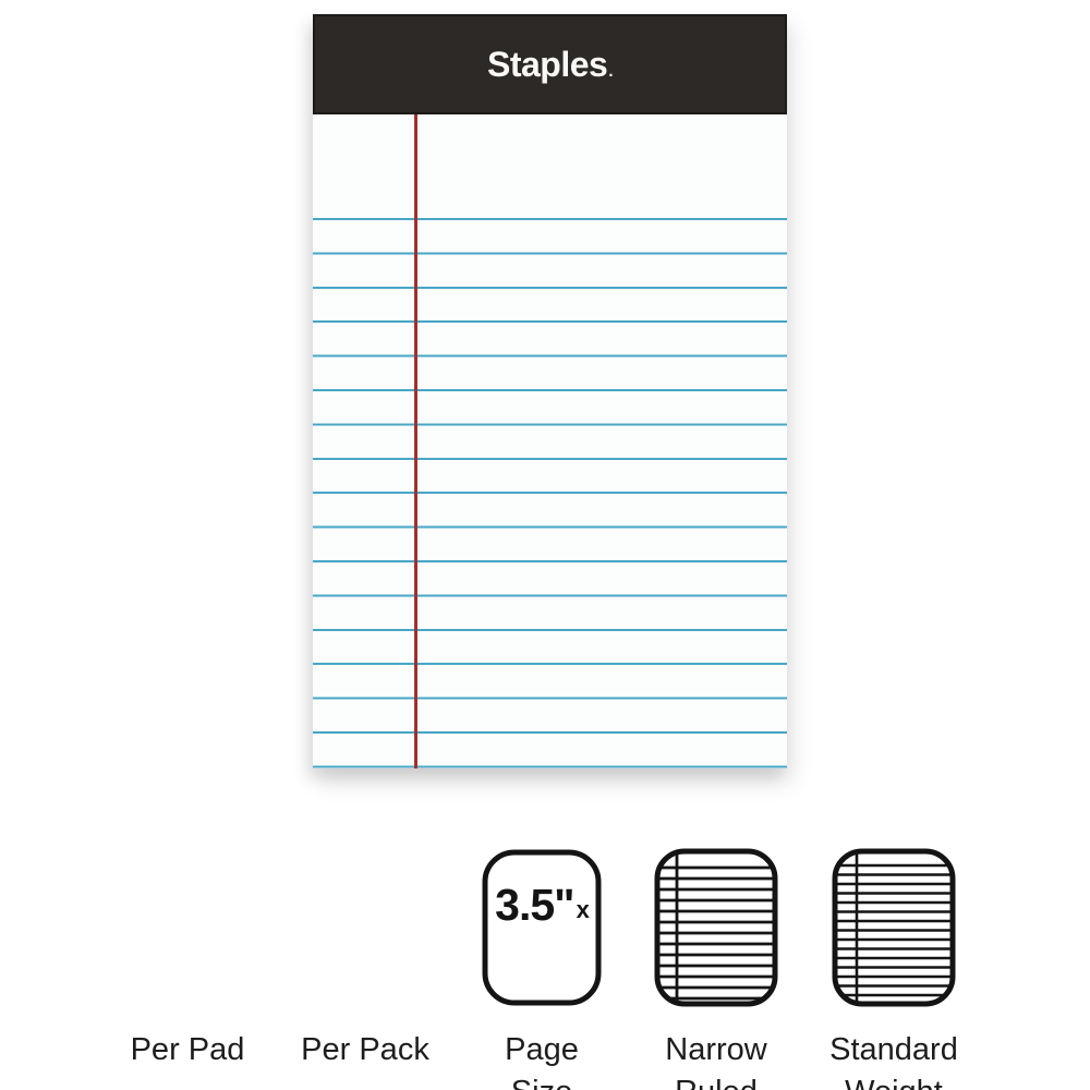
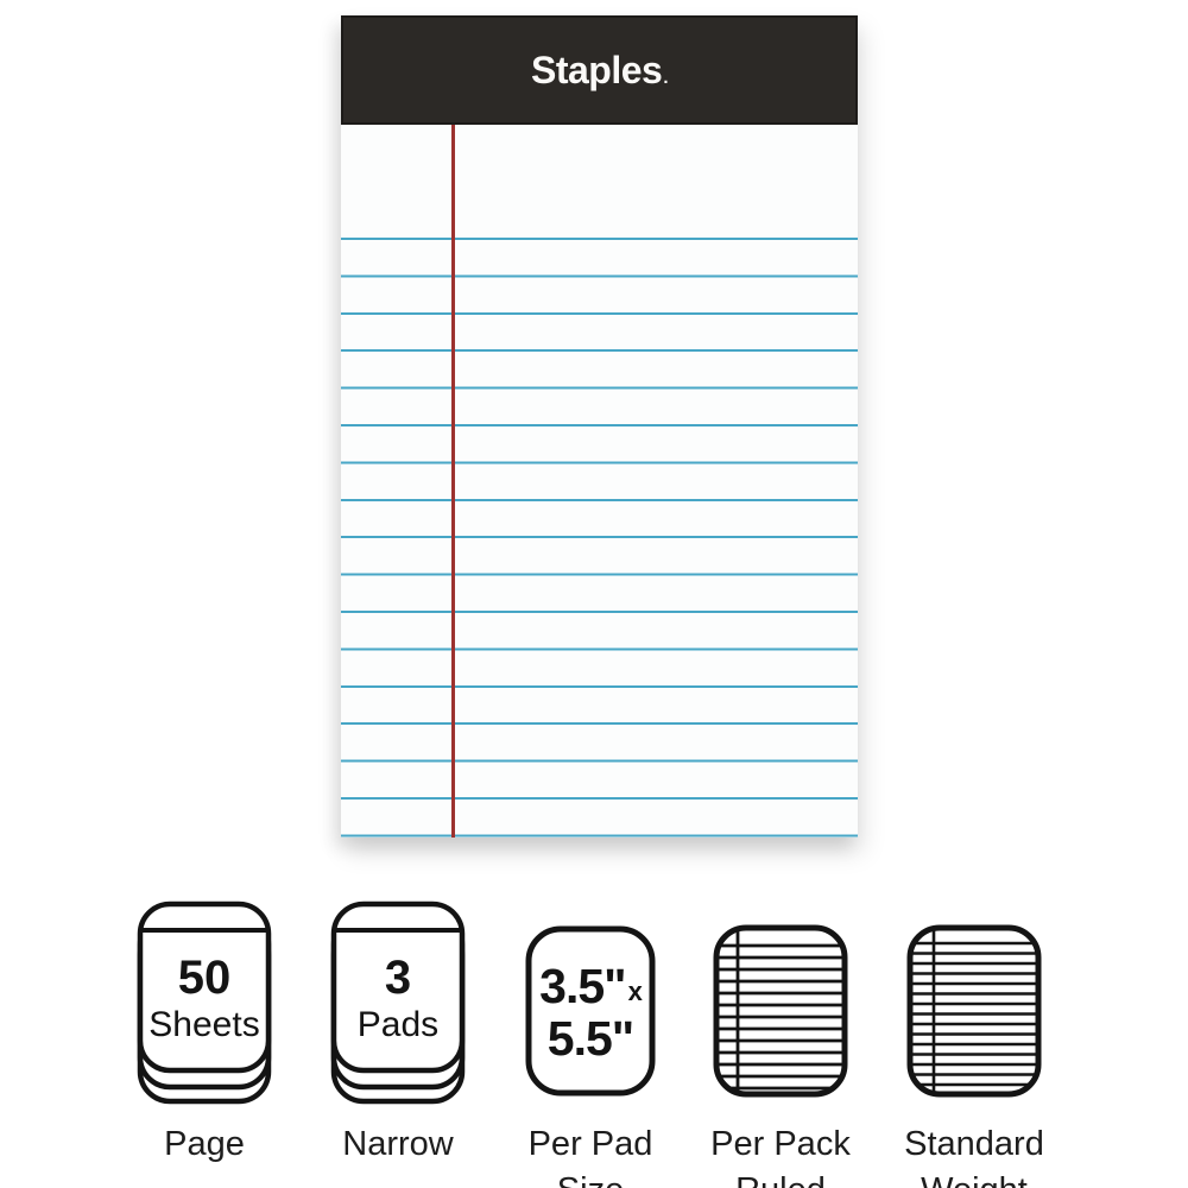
  Staples.
+ 50
+ Sheets
- Per Pad
+ Page
+ 3
+ Pads
- Per Pack
+ Narrow
  3.5"x
+ 5.5"
- Page
+ Per Pad
- Narrow
+ Per Pack
  Standard
